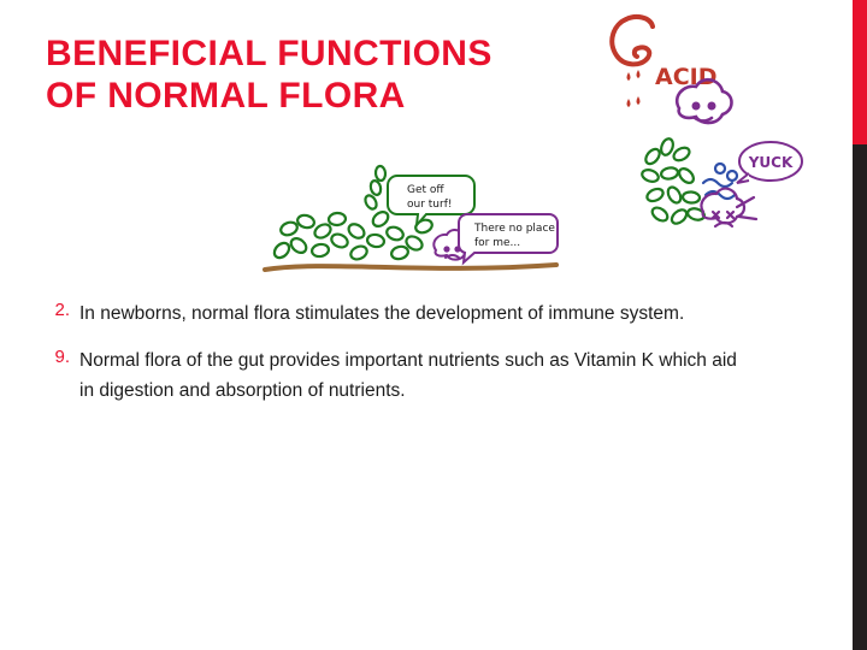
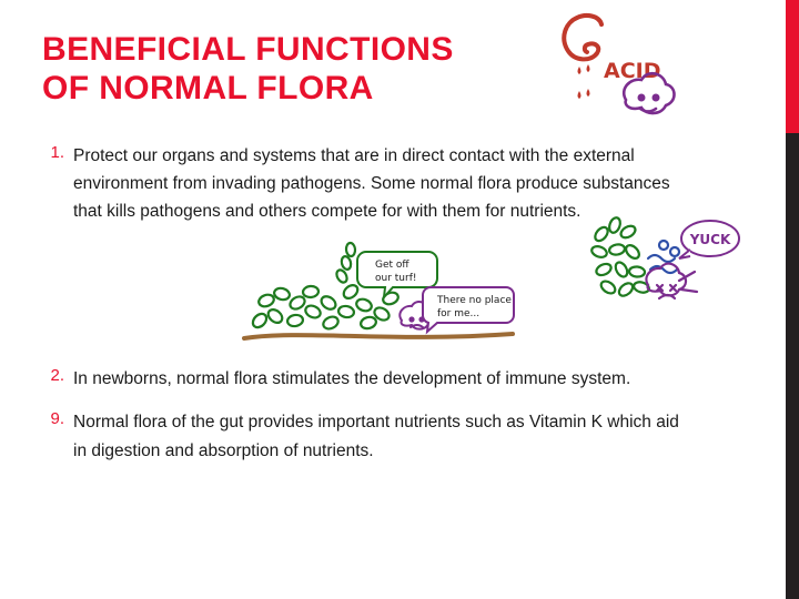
  BENEFICIAL FUNCTIONS
  OF NORMAL FLORA
  ACID
+ 1.
+ Protect our organs and systems that are in direct contact with the external environment from invading pathogens. Some normal flora produce substances that kills pathogens and others compete for with them for nutrients.
  Get off
  our turf!
  There no place
  for me...
  YUCK
  2.
  In newborns, normal flora stimulates the development of immune system.
  9.
  Normal flora of the gut provides important nutrients such as Vitamin K which aid in digestion and absorption of nutrients.
